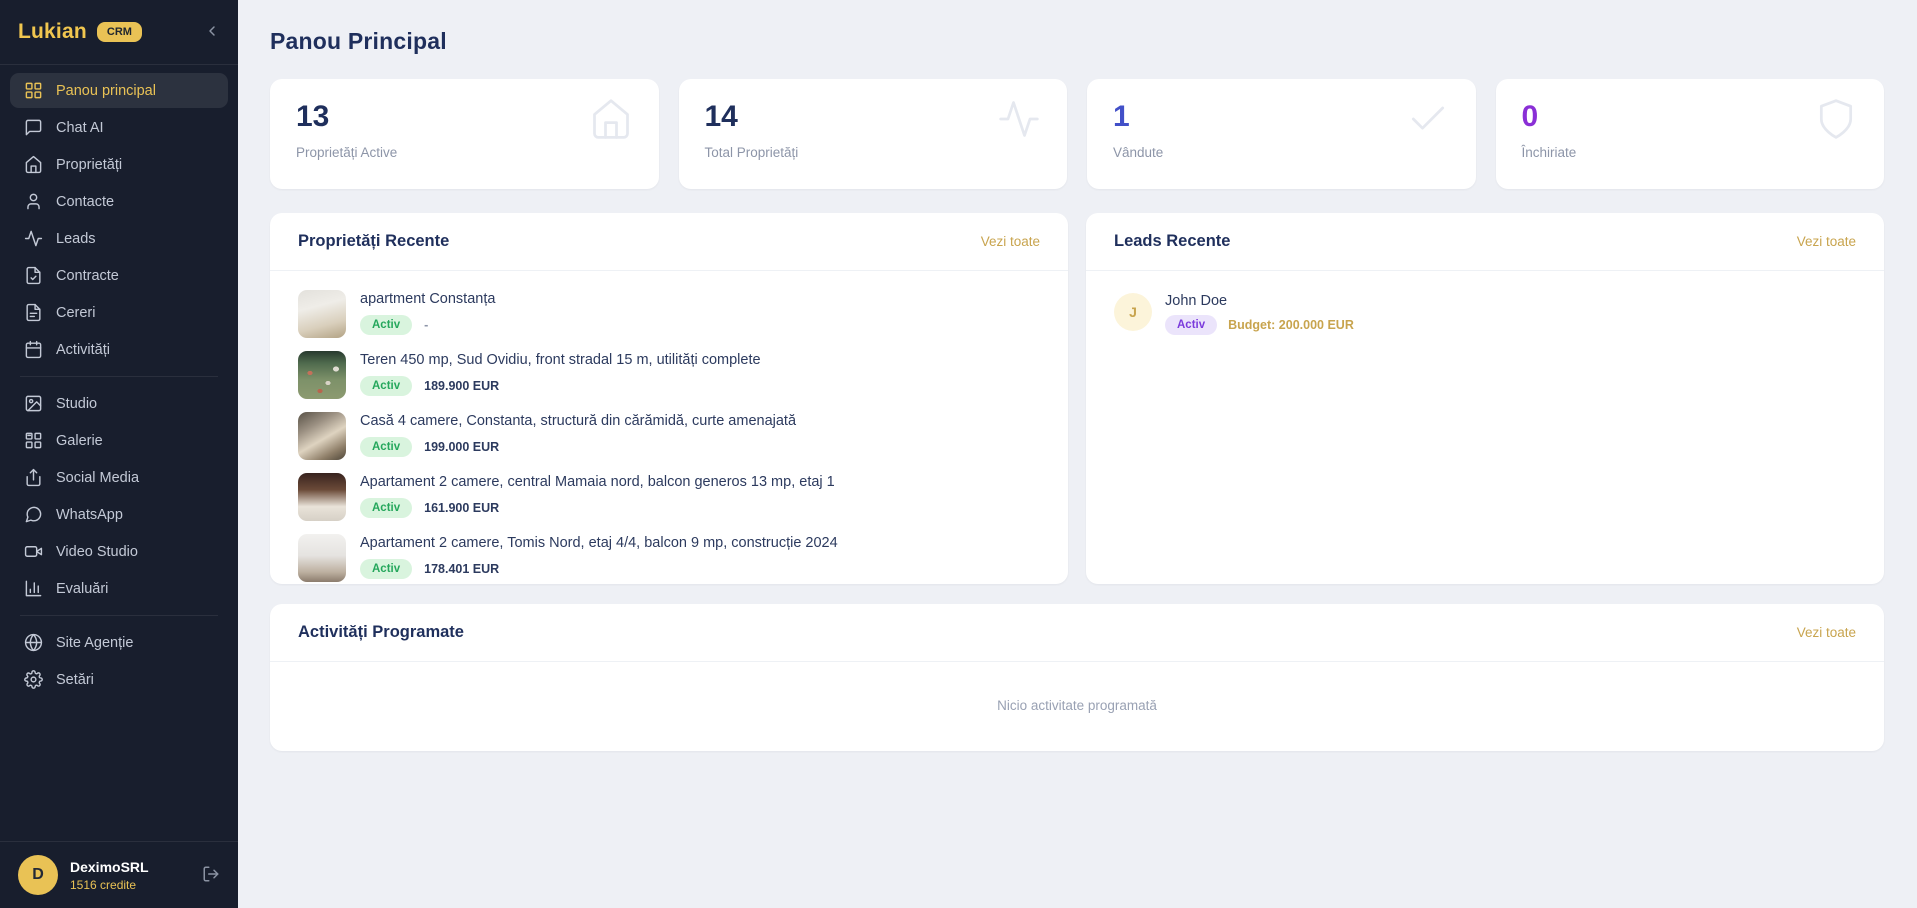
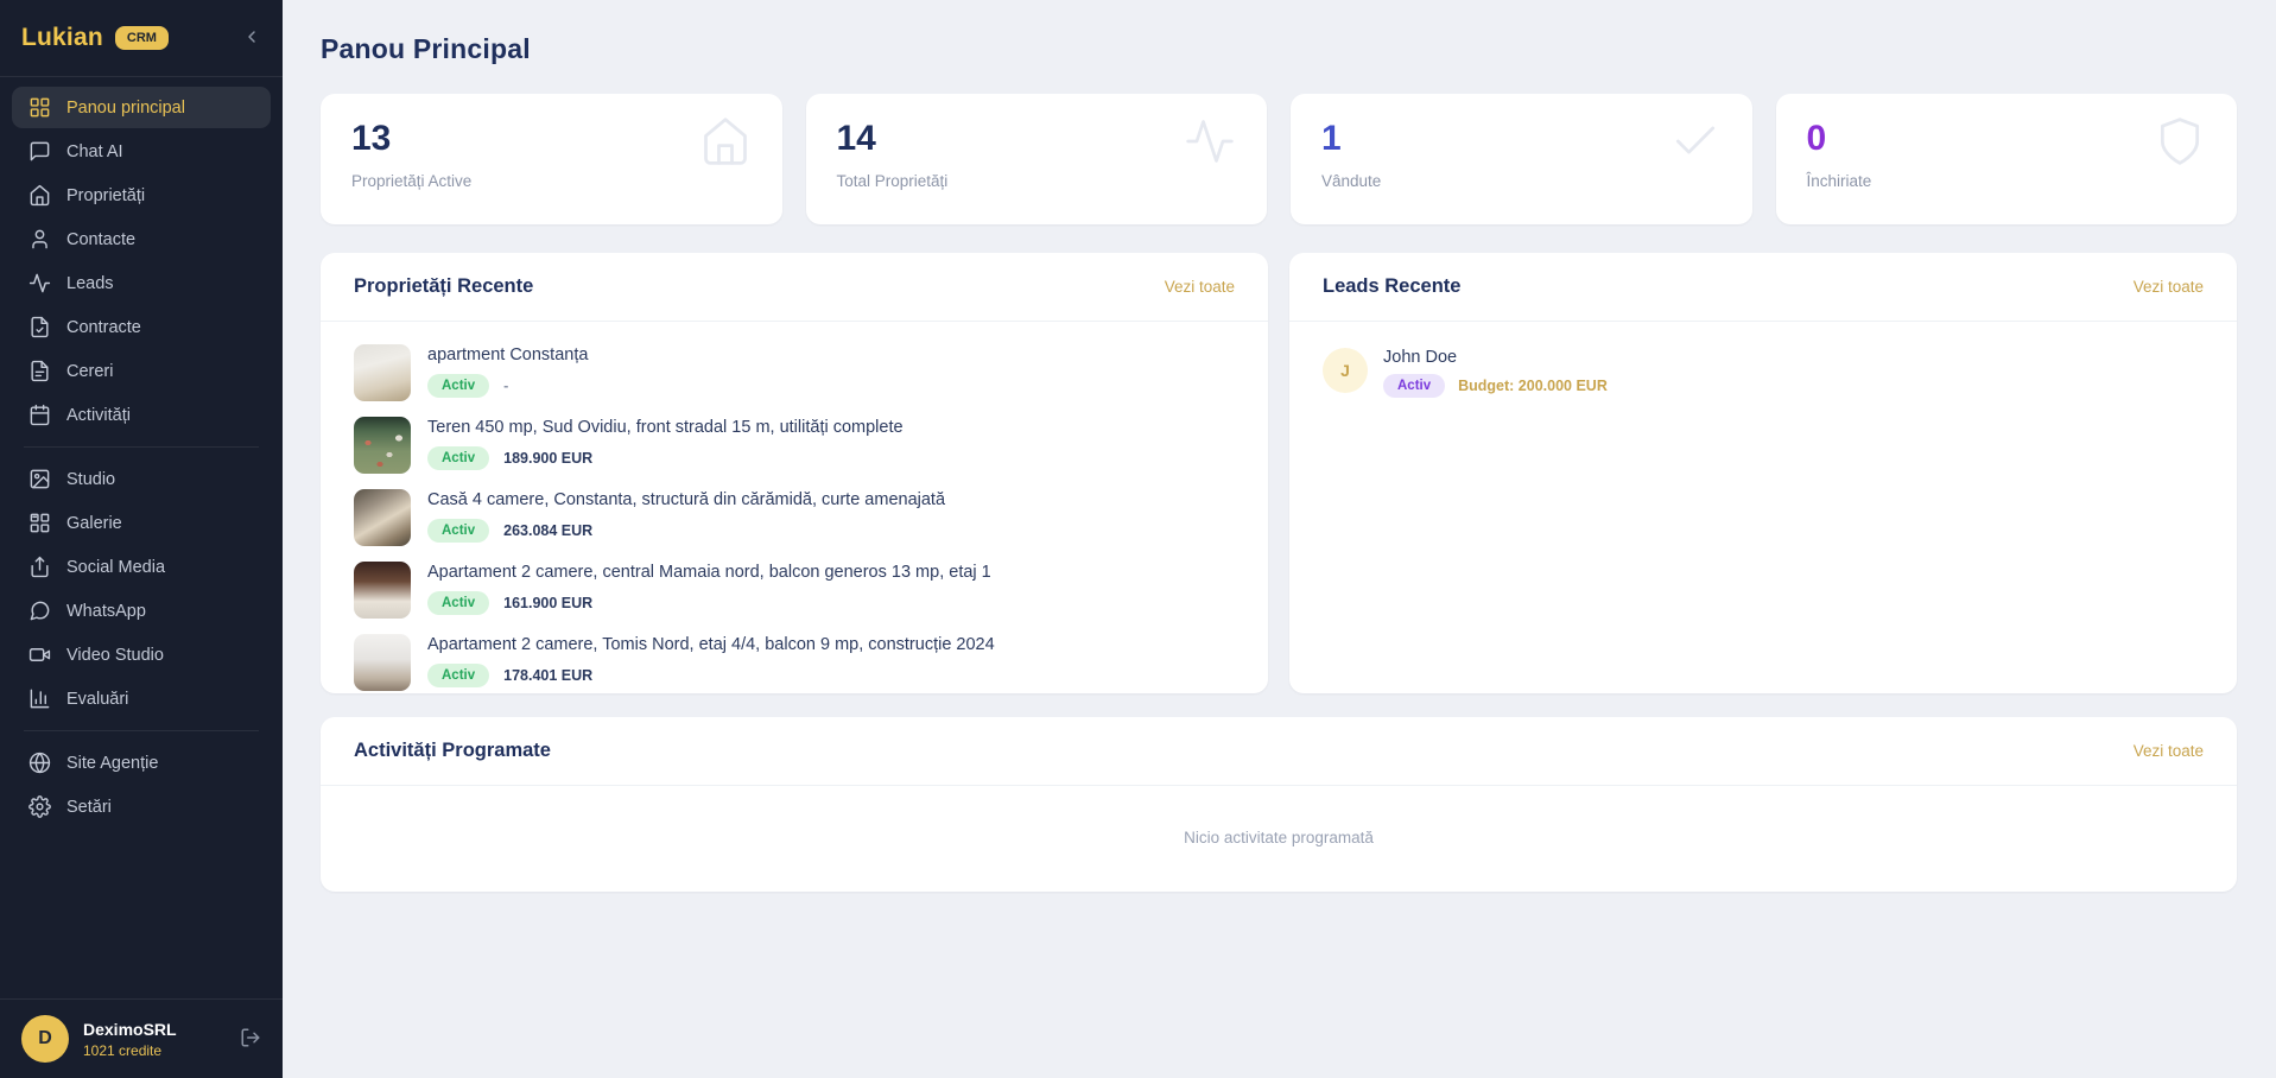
  Lukian
  CRM
  Panou principal
  Chat AI
  Proprietăți
  Contacte
  Leads
  Contracte
  Cereri
  Activități
  Studio
  Galerie
  Social Media
  WhatsApp
  Video Studio
  Evaluări
  Site Agenție
  Setări
  D
  DeximoSRL
- 1516 credite
+ 1021 credite
  Panou Principal
  13
  Proprietăți Active
  14
  Total Proprietăți
  1
  Vândute
  0
  Închiriate
  Proprietăți Recente
  Vezi toate
  apartment Constanța
  Activ
  -
  Teren 450 mp, Sud Ovidiu, front stradal 15 m, utilități complete
  Activ
  189.900 EUR
  Casă 4 camere, Constanta, structură din cărămidă, curte amenajată
  Activ
- 199.000 EUR
+ 263.084 EUR
  Apartament 2 camere, central Mamaia nord, balcon generos 13 mp, etaj 1
  Activ
  161.900 EUR
  Apartament 2 camere, Tomis Nord, etaj 4/4, balcon 9 mp, construcție 2024
  Activ
  178.401 EUR
  Leads Recente
  Vezi toate
  J
  John Doe
  Activ
  Budget: 200.000 EUR
  Activități Programate
  Vezi toate
  Nicio activitate programată
